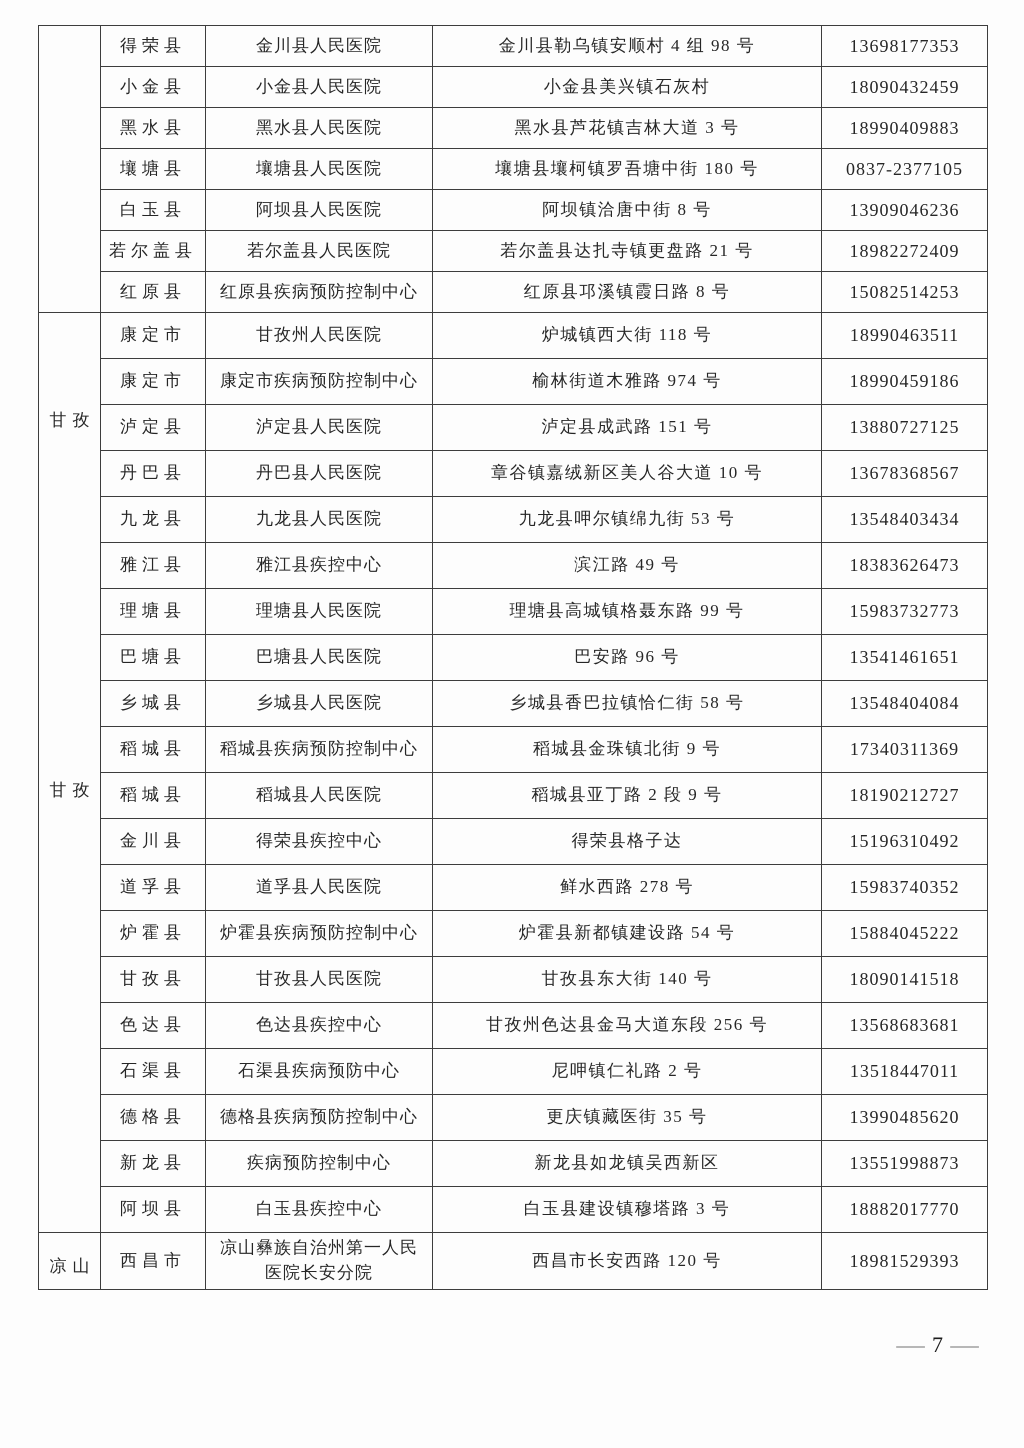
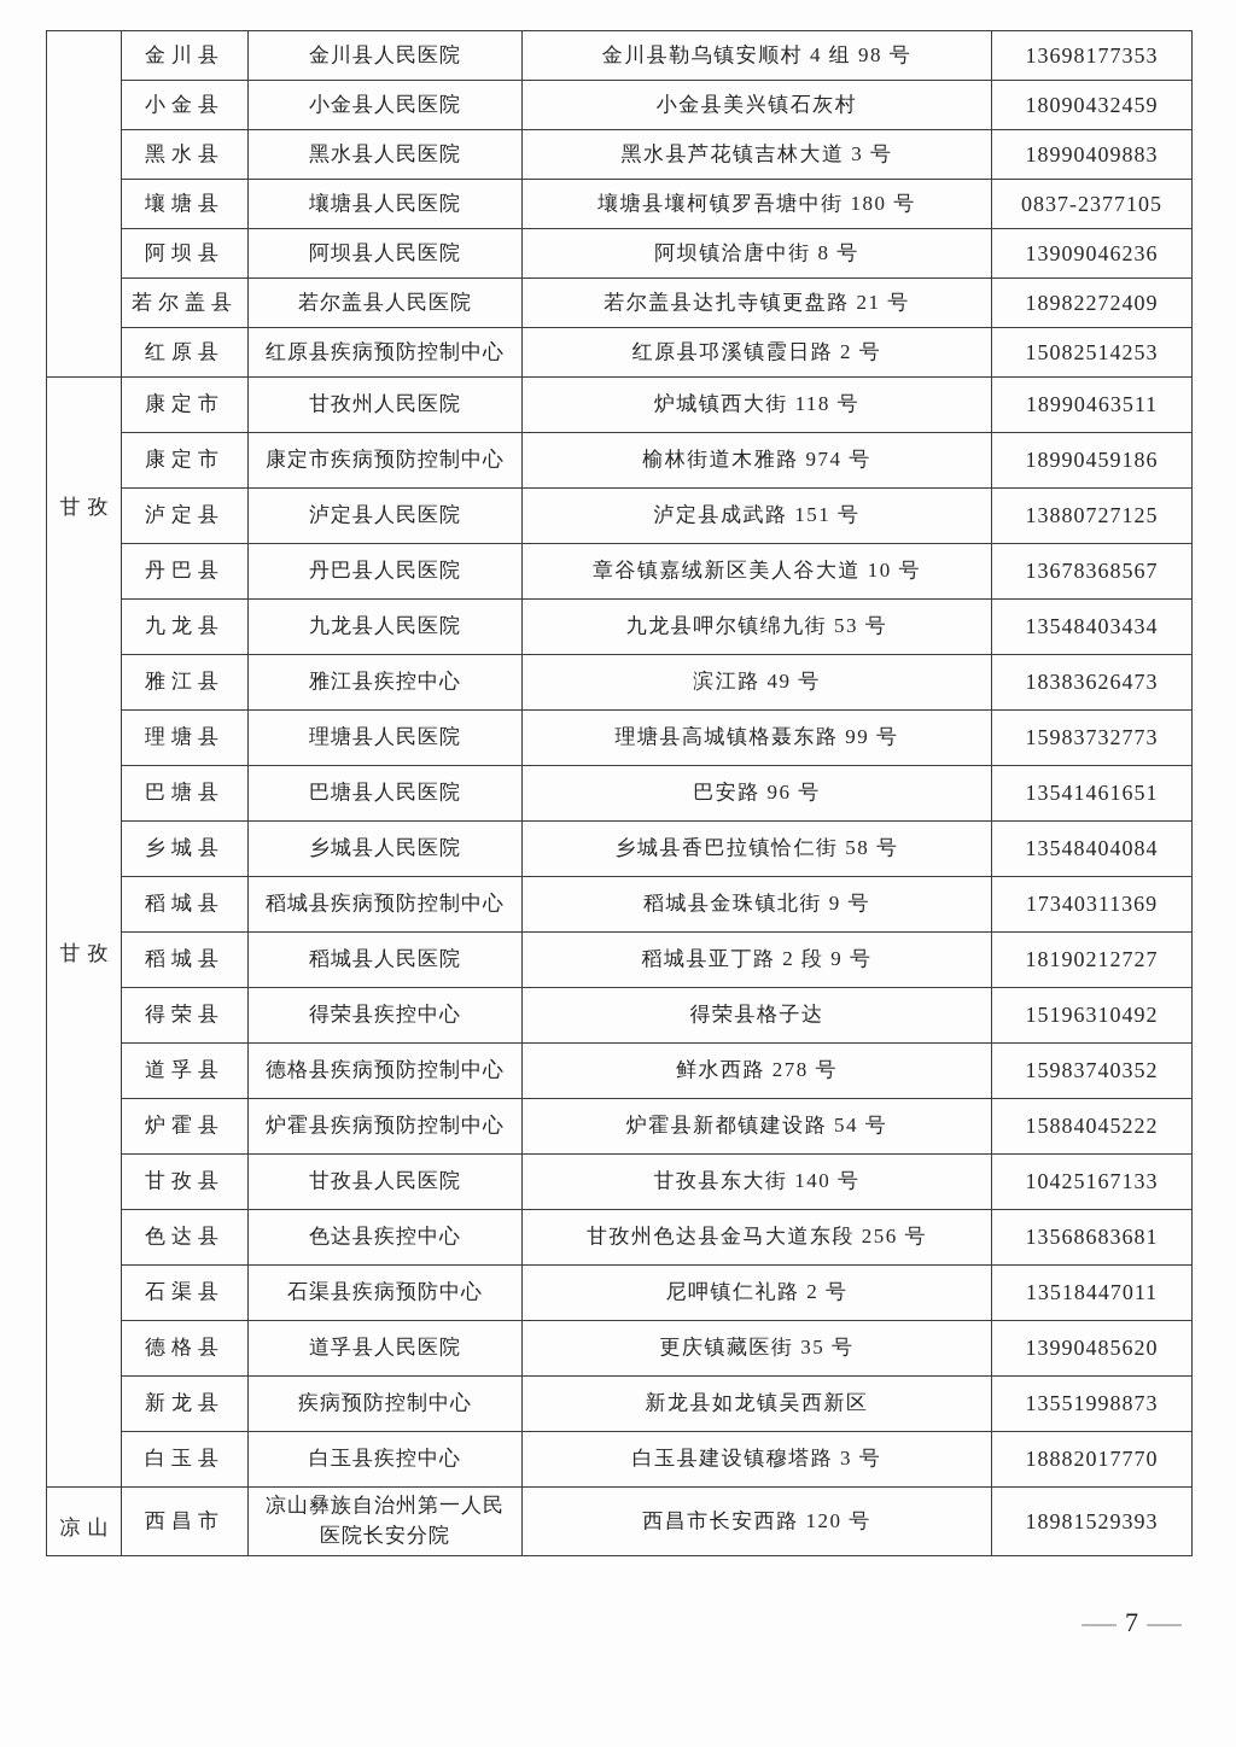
- 	得荣县	金川县人民医院	金川县勒乌镇安顺村 4 组 98 号	13698177353
+ 	金川县	金川县人民医院	金川县勒乌镇安顺村 4 组 98 号	13698177353
  小金县	小金县人民医院	小金县美兴镇石灰村	18090432459
  黑水县	黑水县人民医院	黑水县芦花镇吉林大道 3 号	18990409883
  壤塘县	壤塘县人民医院	壤塘县壤柯镇罗吾塘中街 180 号	0837-2377105
- 白玉县	阿坝县人民医院	阿坝镇洽唐中街 8 号	13909046236
+ 阿坝县	阿坝县人民医院	阿坝镇洽唐中街 8 号	13909046236
  若尔盖县	若尔盖县人民医院	若尔盖县达扎寺镇更盘路 21 号	18982272409
- 红原县	红原县疾病预防控制中心	红原县邛溪镇霞日路 8 号	15082514253
+ 红原县	红原县疾病预防控制中心	红原县邛溪镇霞日路 2 号	15082514253
  甘孜甘孜	康定市	甘孜州人民医院	炉城镇西大街 118 号	18990463511
  康定市	康定市疾病预防控制中心	榆林街道木雅路 974 号	18990459186
  泸定县	泸定县人民医院	泸定县成武路 151 号	13880727125
  丹巴县	丹巴县人民医院	章谷镇嘉绒新区美人谷大道 10 号	13678368567
  九龙县	九龙县人民医院	九龙县呷尔镇绵九街 53 号	13548403434
  雅江县	雅江县疾控中心	滨江路 49 号	18383626473
  理塘县	理塘县人民医院	理塘县高城镇格聂东路 99 号	15983732773
  巴塘县	巴塘县人民医院	巴安路 96 号	13541461651
  乡城县	乡城县人民医院	乡城县香巴拉镇恰仁街 58 号	13548404084
  稻城县	稻城县疾病预防控制中心	稻城县金珠镇北街 9 号	17340311369
  稻城县	稻城县人民医院	稻城县亚丁路 2 段 9 号	18190212727
- 金川县	得荣县疾控中心	得荣县格子达	15196310492
+ 得荣县	得荣县疾控中心	得荣县格子达	15196310492
- 道孚县	道孚县人民医院	鲜水西路 278 号	15983740352
+ 道孚县	德格县疾病预防控制中心	鲜水西路 278 号	15983740352
  炉霍县	炉霍县疾病预防控制中心	炉霍县新都镇建设路 54 号	15884045222
- 甘孜县	甘孜县人民医院	甘孜县东大街 140 号	18090141518
+ 甘孜县	甘孜县人民医院	甘孜县东大街 140 号	10425167133
  色达县	色达县疾控中心	甘孜州色达县金马大道东段 256 号	13568683681
  石渠县	石渠县疾病预防中心	尼呷镇仁礼路 2 号	13518447011
- 德格县	德格县疾病预防控制中心	更庆镇藏医街 35 号	13990485620
+ 德格县	道孚县人民医院	更庆镇藏医街 35 号	13990485620
  新龙县	疾病预防控制中心	新龙县如龙镇吴西新区	13551998873
- 阿坝县	白玉县疾控中心	白玉县建设镇穆塔路 3 号	18882017770
+ 白玉县	白玉县疾控中心	白玉县建设镇穆塔路 3 号	18882017770
  凉山	西昌市	凉山彝族自治州第一人民医院长安分院	西昌市长安西路 120 号	18981529393
  —
  7
  —
